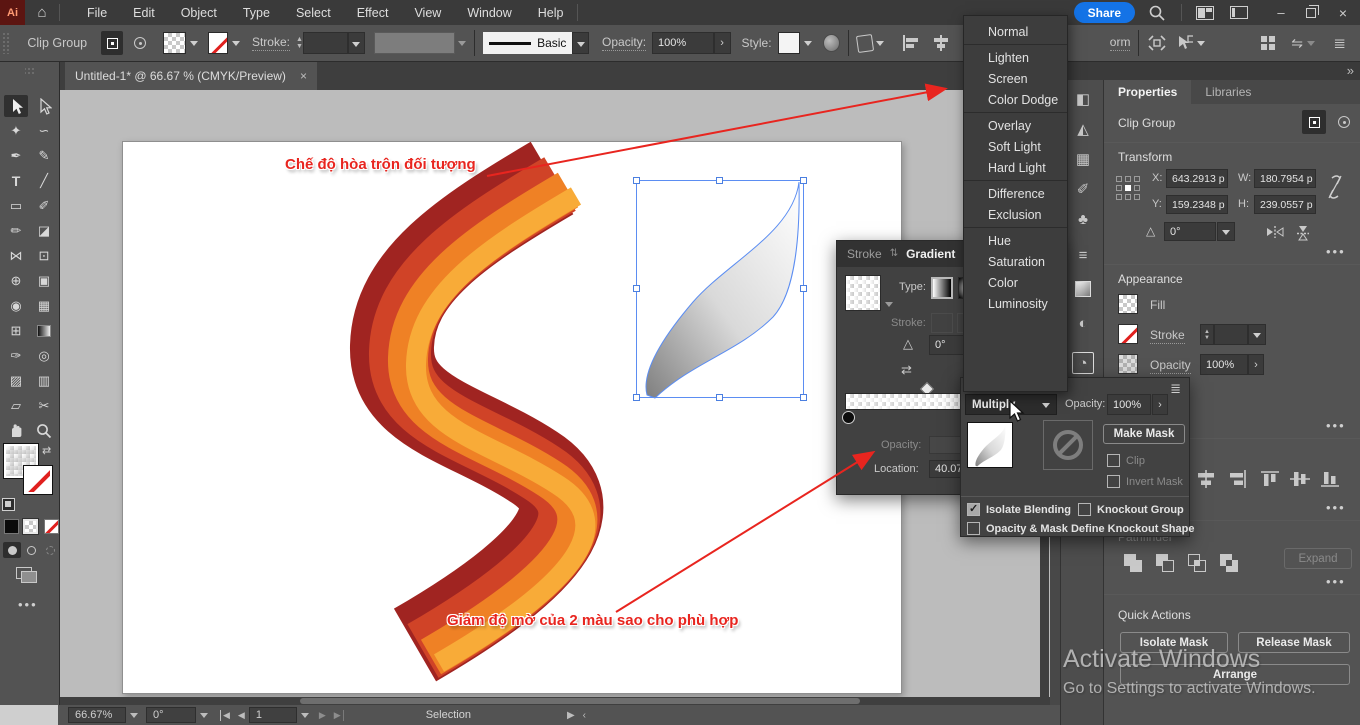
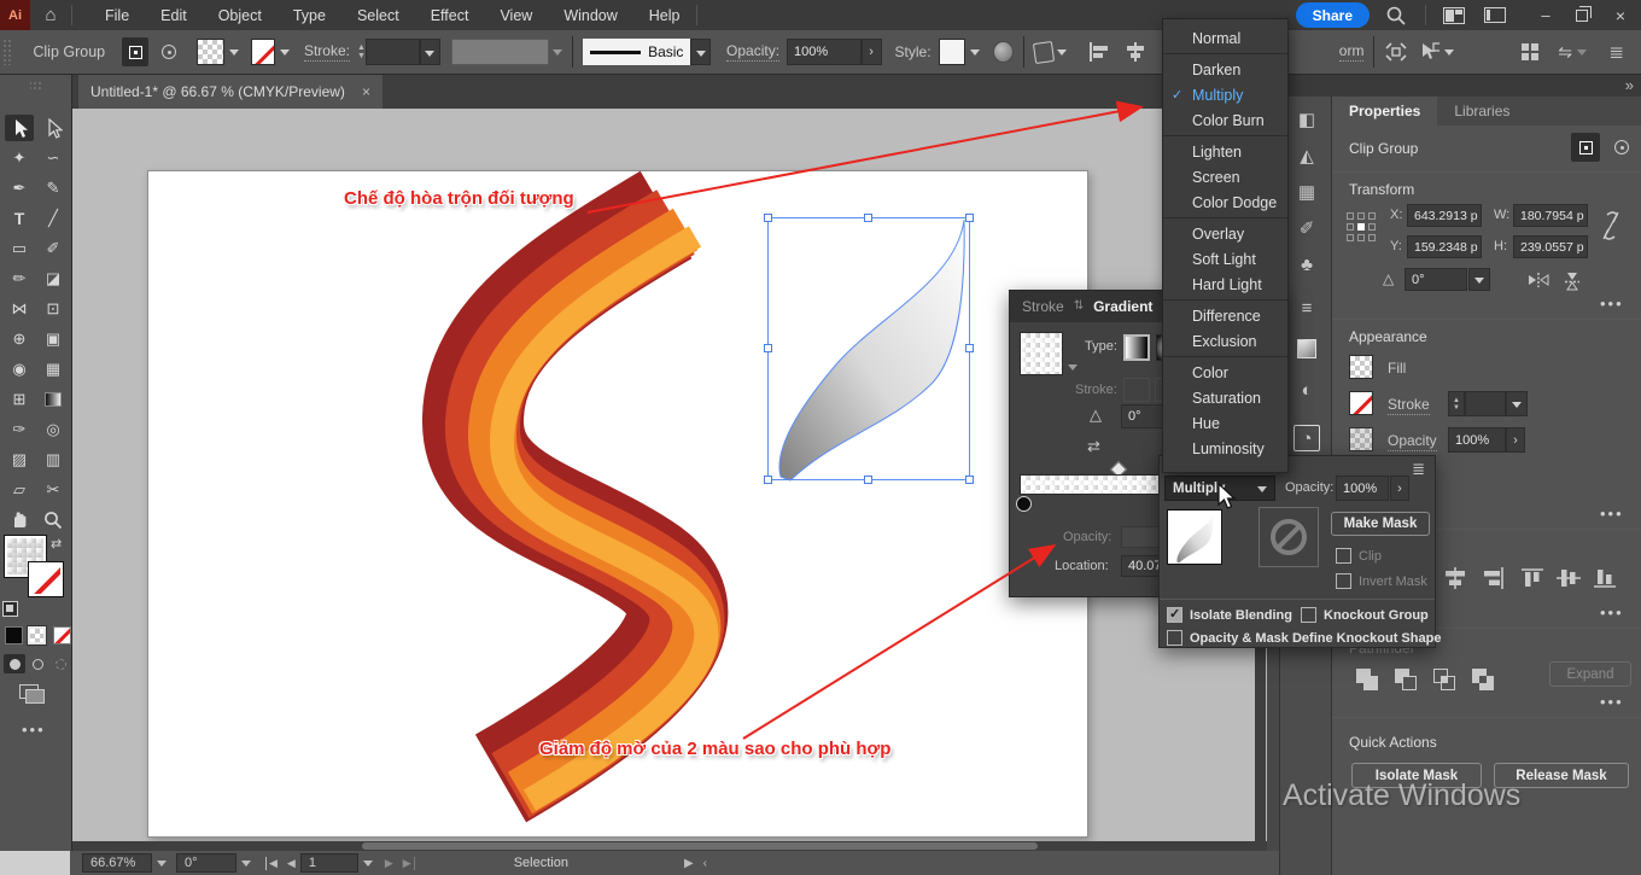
  Ai
  ⌂
  File
  Edit
  Object
  Type
  Select
  Effect
  View
  Window
  Help
  Share
  –
  ×
  Clip Group
  Stroke:
  Basic
  Opacity:
  100%
  ›
  Style:
  orm
  ⇋
  ≣
  Untitled-1* @ 66.67 % (CMYK/Preview)
  ×
  »
  ✦
  ∽
  ✒
  ✎
  T
  ╱
  ▭
  ✐
  ✏
  ◪
  ⋈
  ⊡
  ⊕
  ▣
  ◉
  ▦
  ⊞
  ✑
  ◎
  ▨
  ▥
  ▱
  ✂
  ⇄
  •••
  Chế độ hòa trộn đối tượng
  Giảm độ mờ của 2 màu sao cho phù hợp
  Stroke
  ⇅
  Gradient
  Type:
  Stroke:
  △
  0°
  ⇄
  Opacity:
  Location:
  ≣
  Multipl
  Opacity:
  100%
  ›
  Make Mask
  Clip
  Invert Mask
  Isolate Blending
  Knockout Group
  Opacity & Mask Define Knockout Shape
  Normal
+ Darken
+ Multiply
+ Color Burn
  Lighten
  Screen
  Color Dodge
  Overlay
  Soft Light
  Hard Light
  Difference
  Exclusion
- Hue
+ Color
  Saturation
- Color
+ Hue
  Luminosity
  ◧
  ◭
  ▦
  ✐
  ♣
  ≡
  ◐
  ◔
  Properties
  Libraries
  Clip Group
  Transform
  X:
  643.2913 p
  W:
  180.7954 p
  Y:
  159.2348 p
  H:
  239.0557 p
  △
  0°
  •••
  Appearance
  Fill
  Stroke
  Opacity
  100%
  ›
  •••
  •••
  Pathfinder
  Expand
  •••
  Quick Actions
  Isolate Mask
  Release Mask
- Arrange
  66.67%
  0°
  ◀
  ◀
  1
  ▶
  ▶
  Selection
  ▶
  ‹
  Activate Windows
- Go to Settings to activate Windows.
